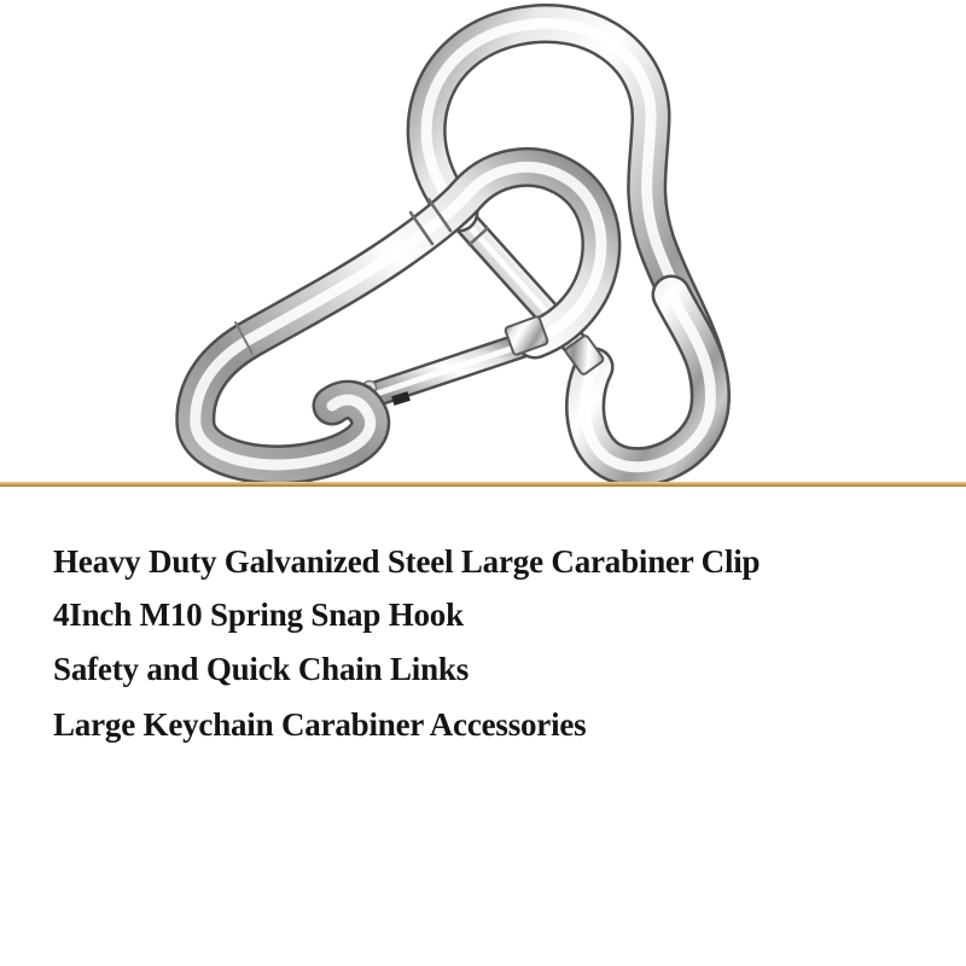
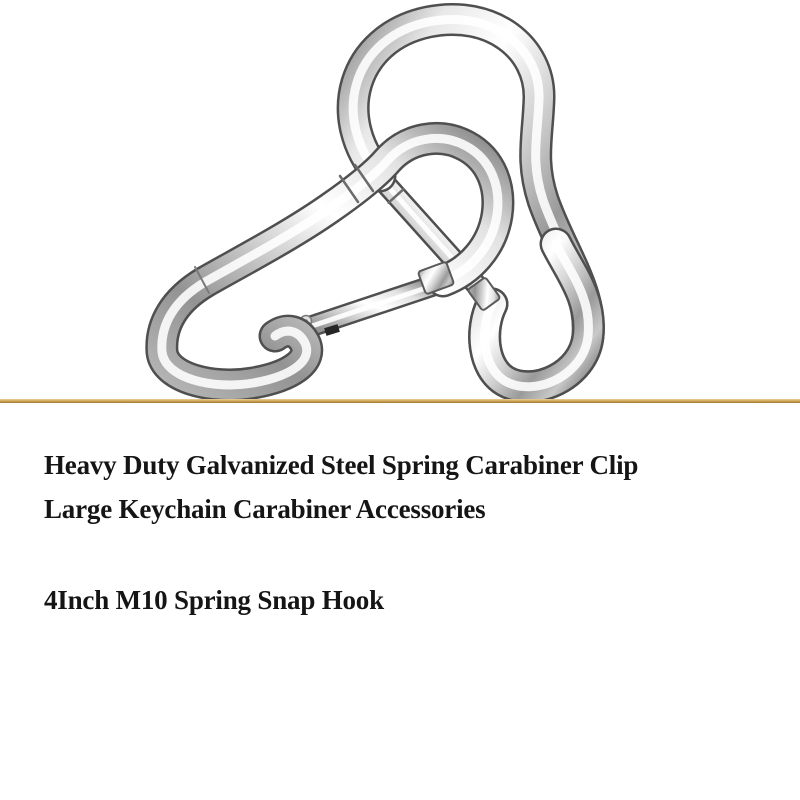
- Heavy Duty Galvanized Steel Large Carabiner Clip
+ Heavy Duty Galvanized Steel Spring Carabiner Clip
- 4Inch M10 Spring Snap Hook
+ Large Keychain Carabiner Accessories
- Safety and Quick Chain Links
- Large Keychain Carabiner Accessories
+ 4Inch M10 Spring Snap Hook
